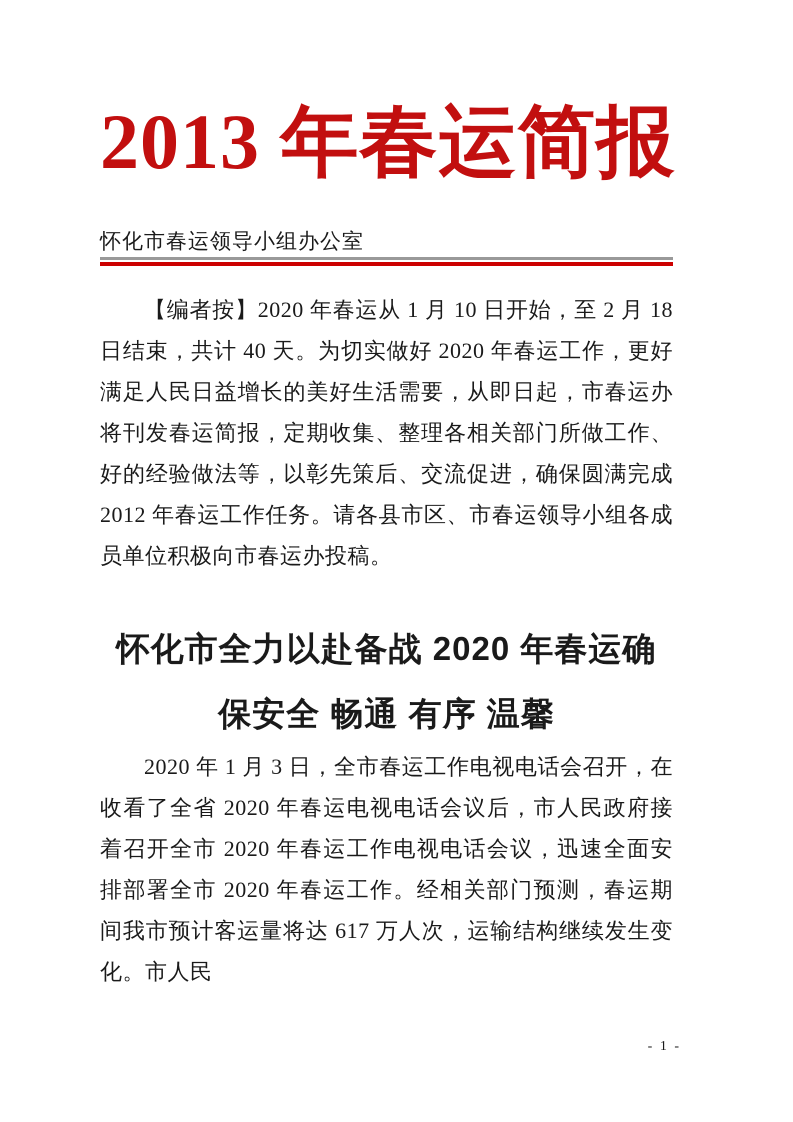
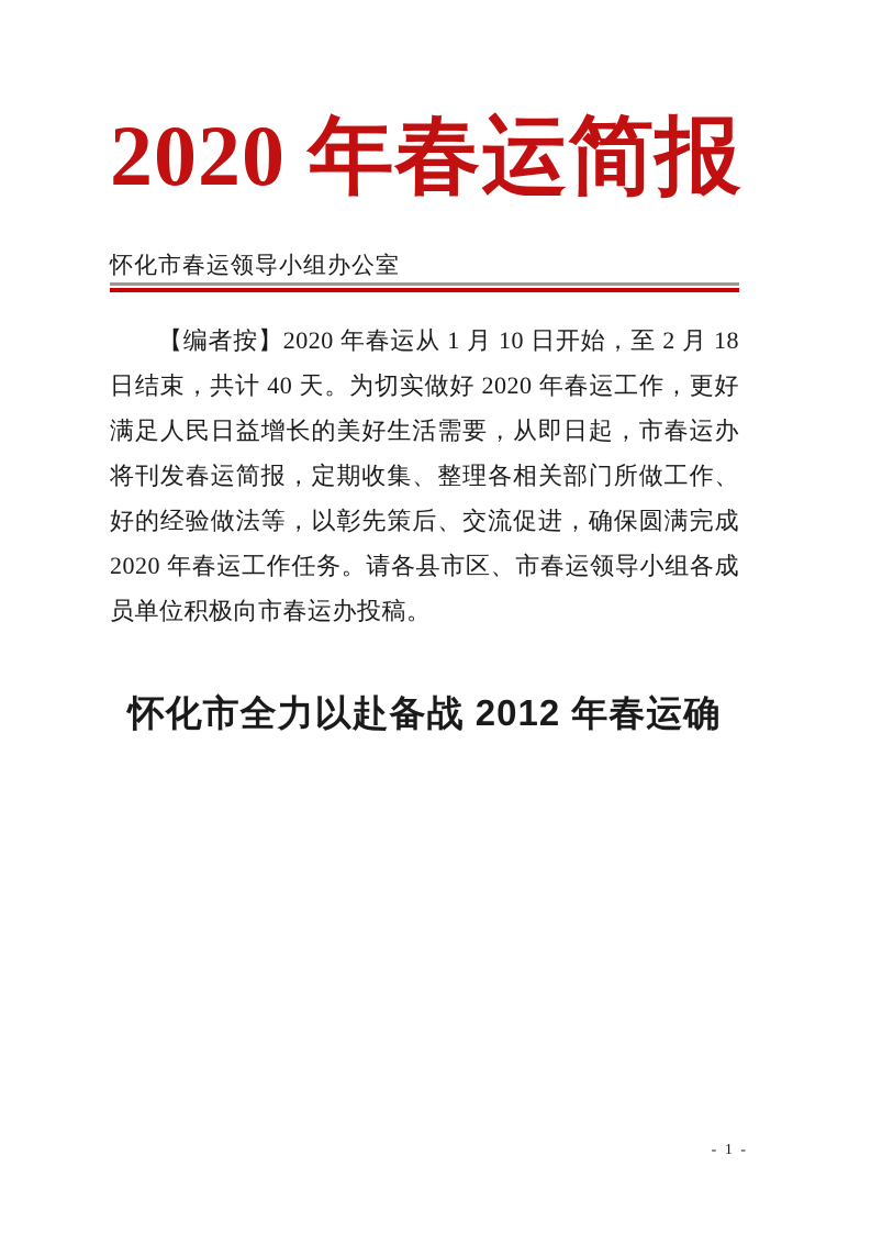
- 2013 年春运简报
+ 2020 年春运简报
  怀化市春运领导小组办公室
- 【编者按】2020 年春运从 1 月 10 日开始，至 2 月 18 日结束，共计 40 天。为切实做好 2020 年春运工作，更好满足人民日益增长的美好生活需要，从即日起，市春运办将刊发春运简报，定期收集、整理各相关部门所做工作、好的经验做法等，以彰先策后、交流促进，确保圆满完成 2012 年春运工作任务。请各县市区、市春运领导小组各成员单位积极向市春运办投稿。
+ 【编者按】2020 年春运从 1 月 10 日开始，至 2 月 18 日结束，共计 40 天。为切实做好 2020 年春运工作，更好满足人民日益增长的美好生活需要，从即日起，市春运办将刊发春运简报，定期收集、整理各相关部门所做工作、好的经验做法等，以彰先策后、交流促进，确保圆满完成 2020 年春运工作任务。请各县市区、市春运领导小组各成员单位积极向市春运办投稿。
- 怀化市全力以赴备战 2020 年春运确
+ 怀化市全力以赴备战 2012 年春运确
- 保安全 畅通 有序 温馨
- 2020 年 1 月 3 日，全市春运工作电视电话会召开，在收看了全省 2020 年春运电视电话会议后，市人民政府接着召开全市 2020 年春运工作电视电话会议，迅速全面安排部署全市 2020 年春运工作。经相关部门预测，春运期间我市预计客运量将达 617 万人次，运输结构继续发生变化。市人民
  - 1 -
